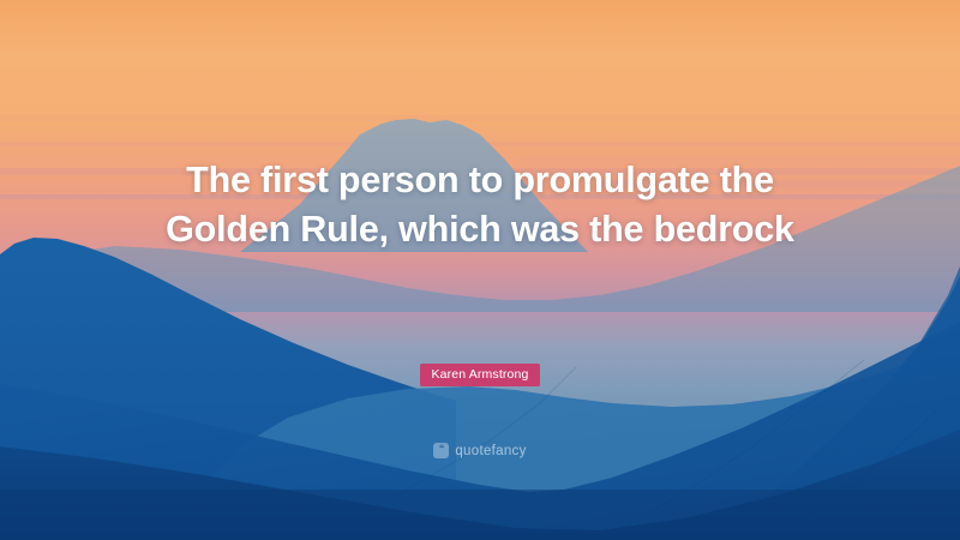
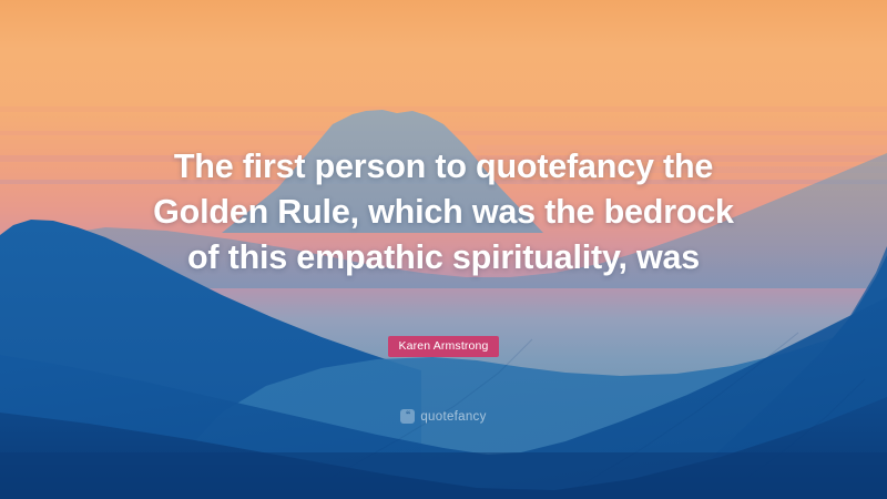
- The first person to promulgate the
+ The first person to quotefancy the
  Golden Rule, which was the bedrock
+ of this empathic spirituality, was
  Karen Armstrong
  “
  quotefancy
